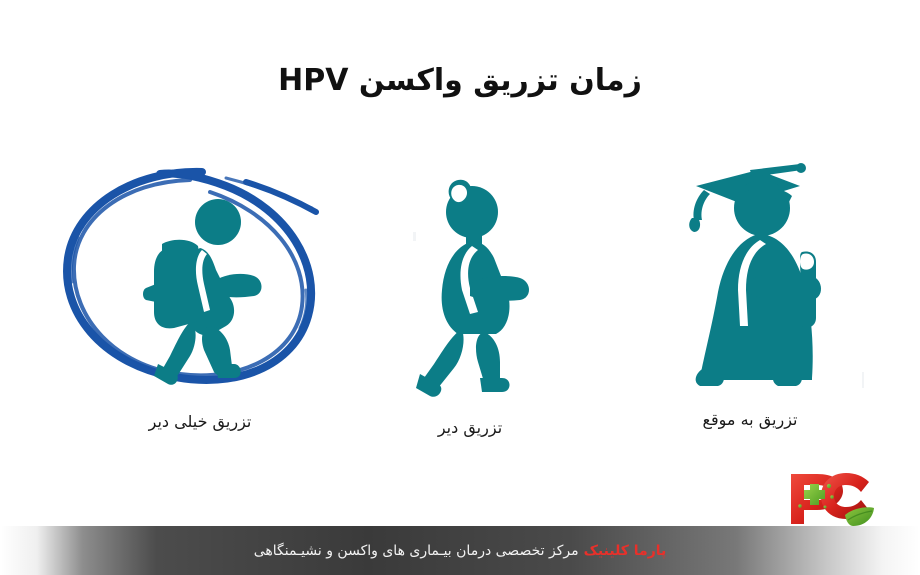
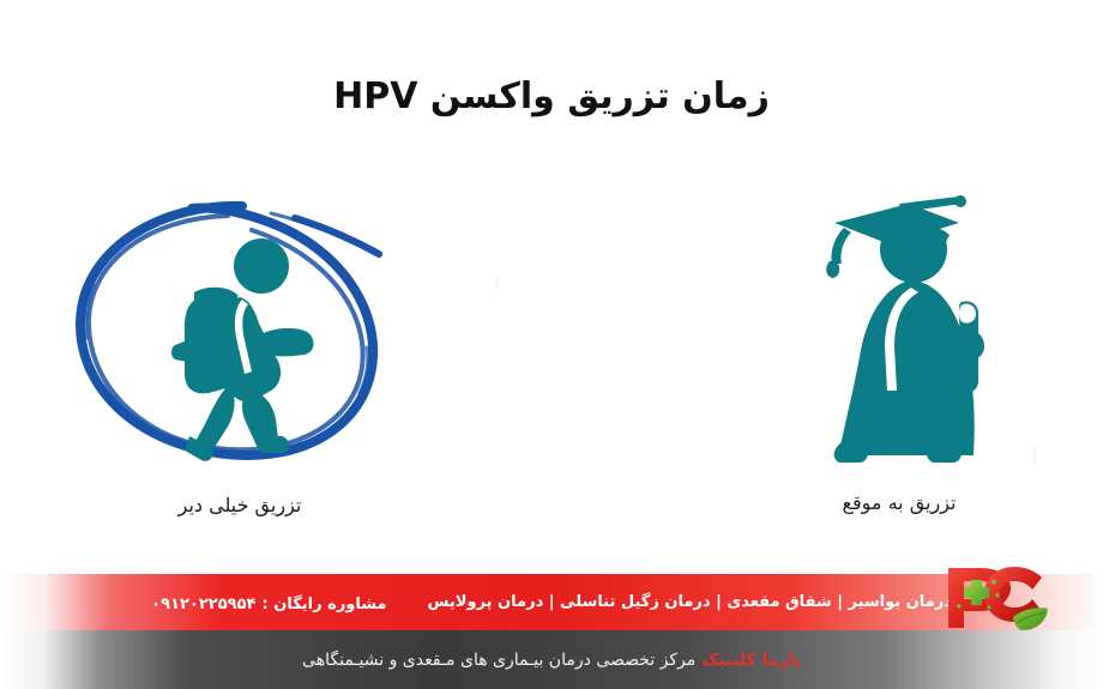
  زمان تزریق واکسن HPV
  تزریق خیلی دیر
- تزریق دیر
  تزریق به موقع
+ درمان بواسیر | شقاق مقعدی | درمان زگیل تناسلی | درمان پرولاپس
+ مشاوره رایگان : ۰۹۱۲۰۲۲۵۹۵۴
  پارما کلینیک
- مرکز تخصصی درمان بیـماری های واکسن و نشیـمنگاهی
+ مرکز تخصصی درمان بیـماری های مـقعدی و نشیـمنگاهی
